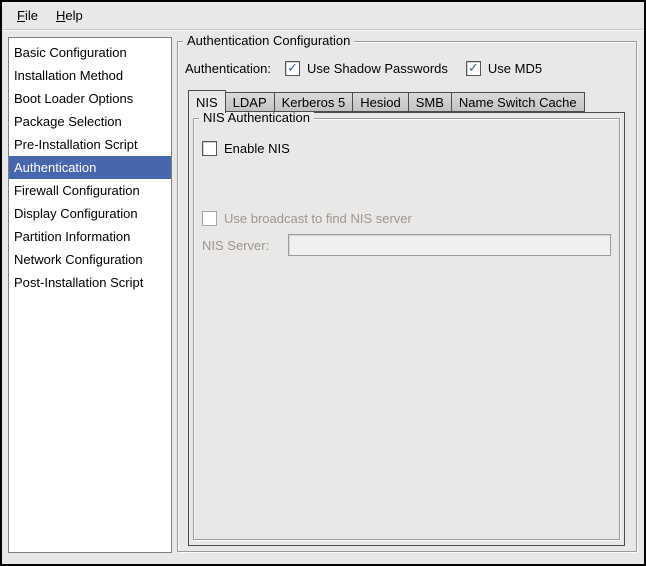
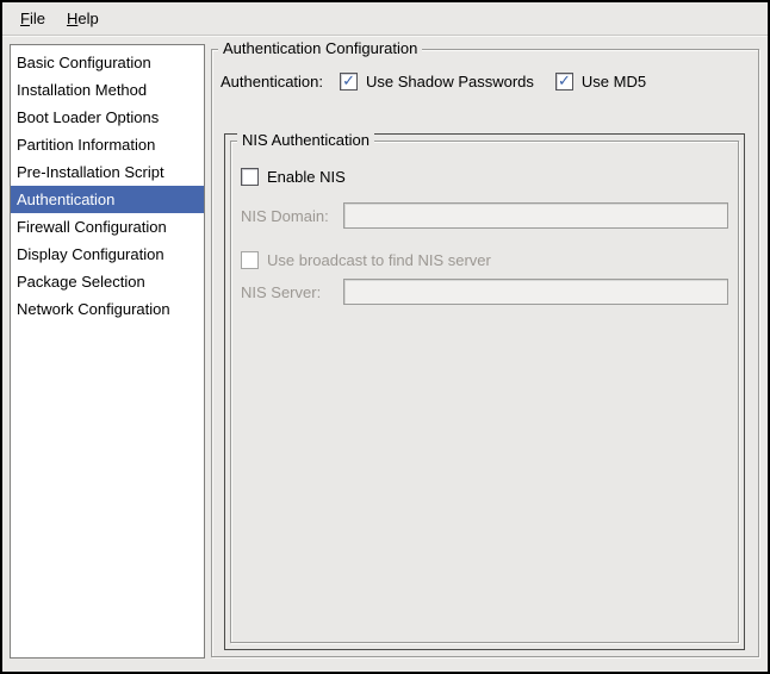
  File
  Help
  Basic Configuration
  Installation Method
  Boot Loader Options
- Package Selection
+ Partition Information
  Pre-Installation Script
  Authentication
  Firewall Configuration
  Display Configuration
- Partition Information
+ Package Selection
  Network Configuration
- Post-Installation Script
  Authentication Configuration
  Authentication:
  ✓
  Use Shadow Passwords
  ✓
  Use MD5
- NIS
- LDAP
- Kerberos 5
- Hesiod
- SMB
- Name Switch Cache
  NIS Authentication
  Enable NIS
+ NIS Domain:
  Use broadcast to find NIS server
  NIS Server:
